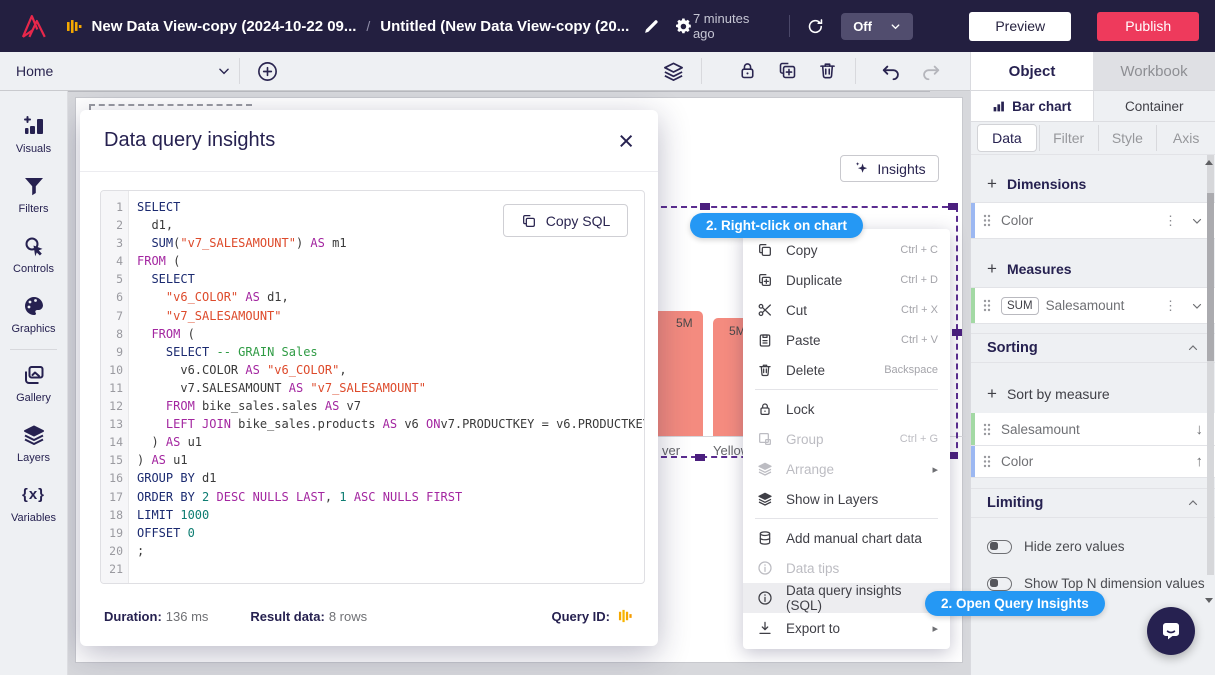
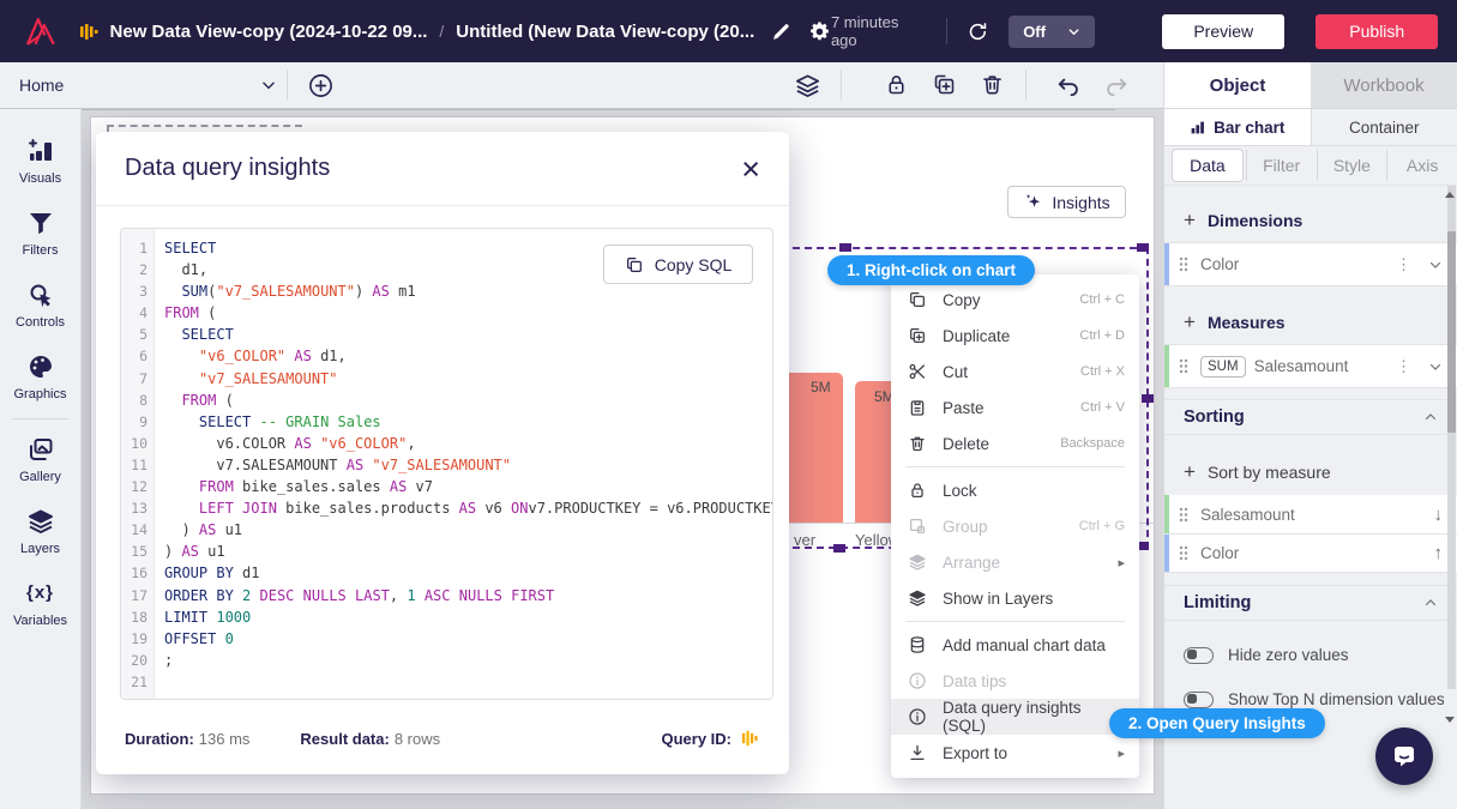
  New Data View-copy (2024-10-22 09...
  /
  Untitled (New Data View-copy (20...
  7 minutes ago
  Off
  Preview
  Publish
  Home
  Visuals
  Filters
  Controls
  Graphics
  Gallery
  Layers
  {x}
  Variables
  5M
  5M
  ver
  Yello
  Insights
  Copy
  Ctrl + C
  Duplicate
  Ctrl + D
  Cut
  Ctrl + X
  Paste
  Ctrl + V
  Delete
  Backspace
  Lock
  Group
  Ctrl + G
  Arrange
  ▸
  Show in Layers
  Add manual chart data
  Data tips
  Data query insights (SQL)
  Export to
  ▸
  Data query insights
  ×
  1
  2
  3
  4
  5
  6
  7
  8
  9
  10
  11
  12
  13
  14
  15
  16
  17
  18
  19
  20
  21
  SELECT
  d1,
  SUM("v7_SALESAMOUNT") AS m1
  FROM (
  SELECT
  "v6_COLOR" AS d1,
  "v7_SALESAMOUNT"
  FROM (
  SELECT -- GRAIN Sales
  v6.COLOR AS "v6_COLOR",
  v7.SALESAMOUNT AS "v7_SALESAMOUNT"
  FROM bike_sales.sales AS v7
  LEFT JOIN bike_sales.products AS v6 ONv7.PRODUCTKEY = v6.PRODUCTKE
  ) AS u1
  ) AS u1
  GROUP BY d1
  ORDER BY 2 DESC NULLS LAST, 1 ASC NULLS FIRST
  LIMIT 1000
  OFFSET 0
  ;
  Copy SQL
  Duration:
  136 ms
  Result data:
  8 rows
  Query ID:
- 2. Right-click on chart
+ 1. Right-click on chart
  2. Open Query Insights
  Object
  Workbook
  Bar chart
  Container
  Data
  Filter
  Style
  Axis
  +
  Dimensions
  Color
  ⋮
  +
  Measures
  SUM
  Salesamount
  ⋮
  Sorting
  +
  Sort by measure
  Salesamount
  ↓
  Color
  ↑
  Limiting
  Hide zero values
  Show Top N dimension values
